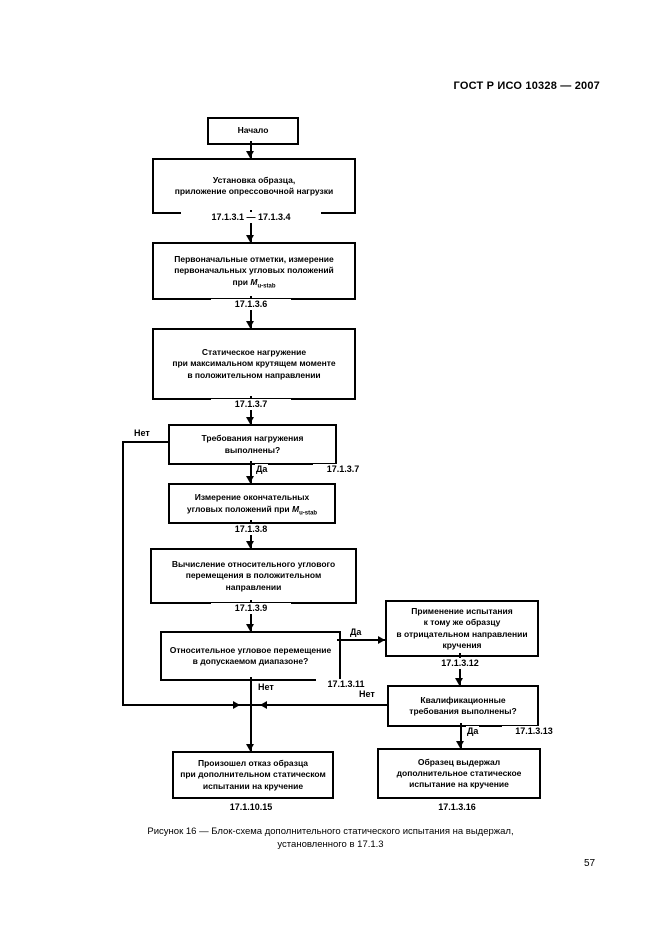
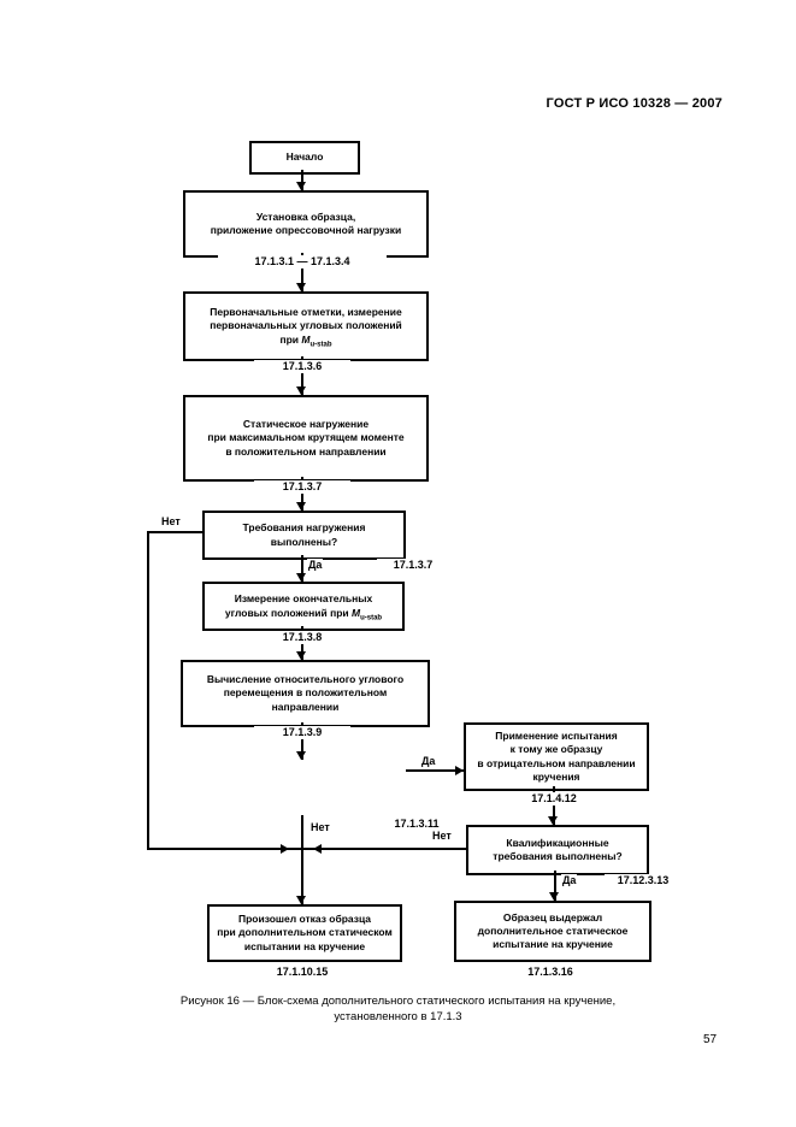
  ГОСТ Р ИСО 10328 — 2007
  Начало
  Установка образца,
  приложение опрессовочной нагрузки
  17.1.3.1 — 17.1.3.4
  Первоначальные отметки, измерение
  первоначальных угловых положений
  17.1.3.6
  Статическое нагружение
  при максимальном крутящем моменте
  в положительном направлении
  17.1.3.7
  Требования нагружения
  выполнены?
  Нет
  Да
  17.1.3.7
  Измерение окончательных
  угловых положений при M
  17.1.3.8
  Вычисление относительного углового
  перемещения в положительном
  направлении
  17.1.3.9
- Относительное угловое перемещение
- в допускаемом диапазоне?
  Да
  Нет
  17.1.3.11
  Применение испытания
  к тому же образцу
  в отрицательном направлении
  кручения
- 17.1.3.12
+ 17.1.4.12
  Квалификационные
  требования выполнены?
  Нет
  Да
- 17.1.3.13
+ 17.12.3.13
  Произошел отказ образца
  при дополнительном статическом
  испытании на кручение
  17.1.10.15
  Образец выдержал
  дополнительное статическое
  испытание на кручение
  17.1.3.16
- Рисунок 16 — Блок-схема дополнительного статического испытания на выдержал,
+ Рисунок 16 — Блок-схема дополнительного статического испытания на кручение,
  установленного в 17.1.3
  57
